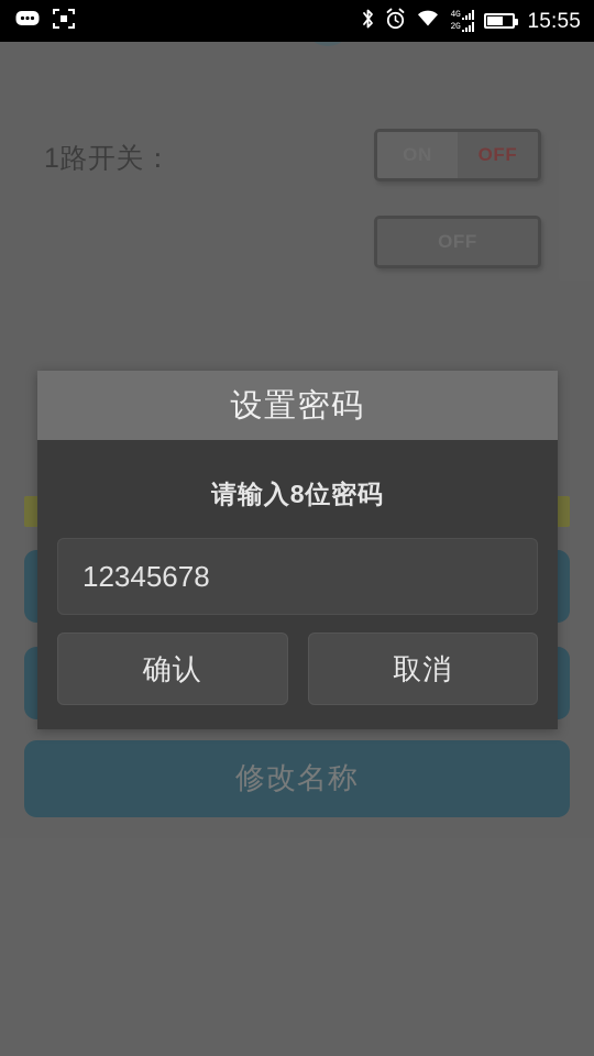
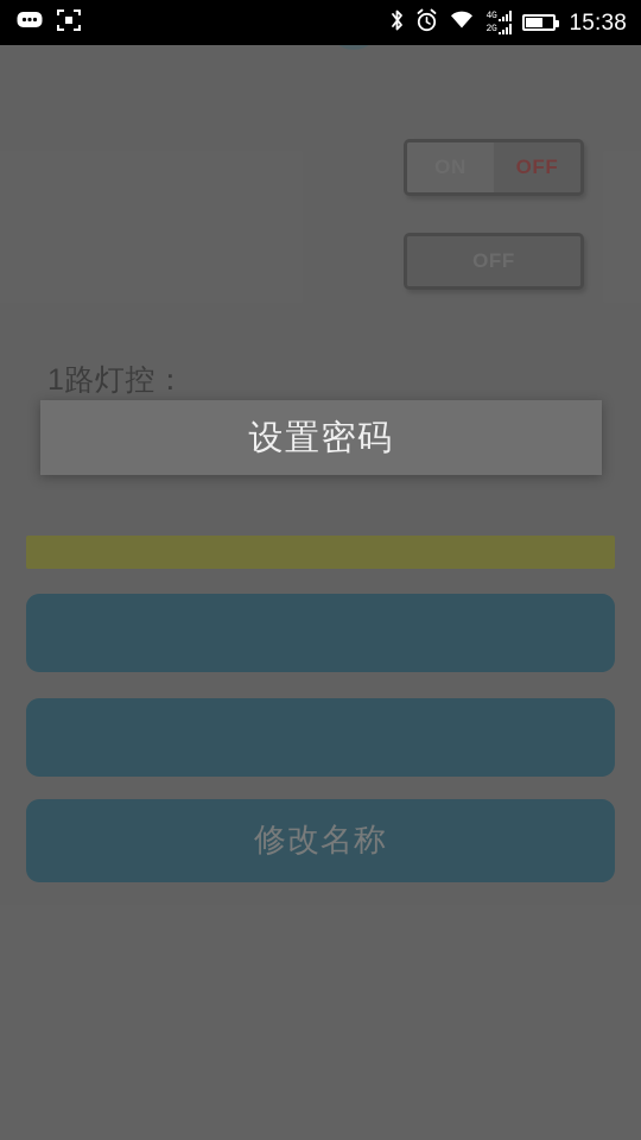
  4G
  2G
- 15:55
+ 15:38
- 1路开关：
  OFF
+ 1路灯控：
  修改名称
  设置密码
- 请输入8位密码
- 12345678
- 确认
- 取消
